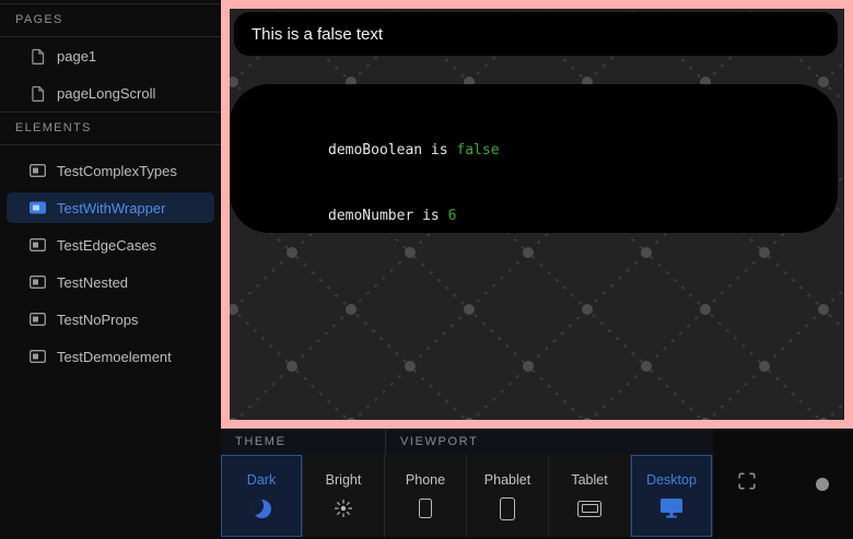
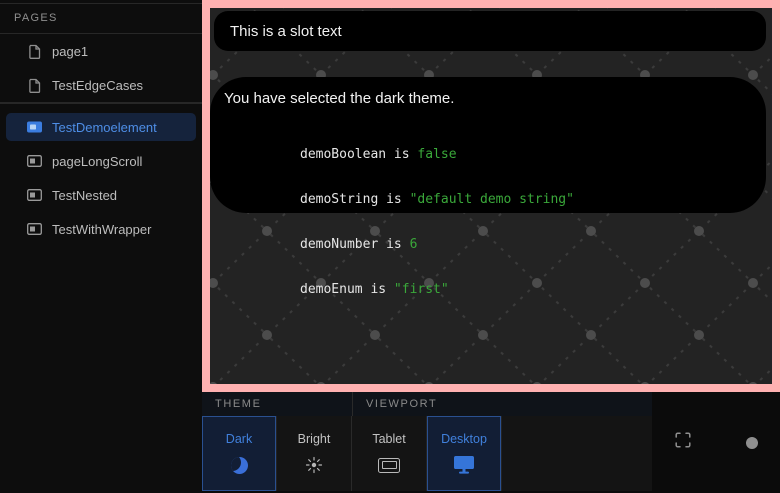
  PAGES
  page1
- pageLongScroll
+ TestEdgeCases
- ELEMENTS
- TestComplexTypes
- TestWithWrapper
+ TestDemoelement
- TestEdgeCases
+ pageLongScroll
  TestNested
- TestNoProps
- TestDemoelement
+ TestWithWrapper
- This is a false text
+ This is a slot text
+ You have selected the dark theme.
  demoBoolean is false
+ demoString is "default demo string"
  demoNumber is 6
+ demoEnum is "first"
  THEME
  VIEWPORT
  Dark
  Bright
- Phone
- Phablet
  Tablet
  Desktop
